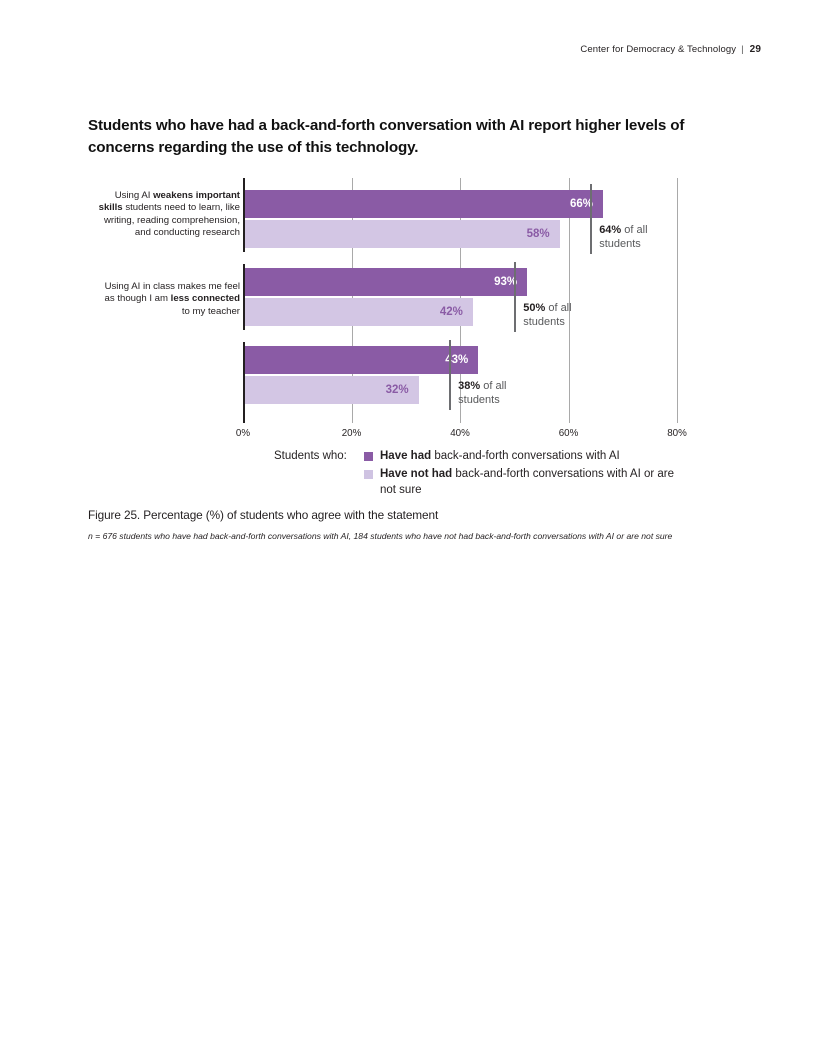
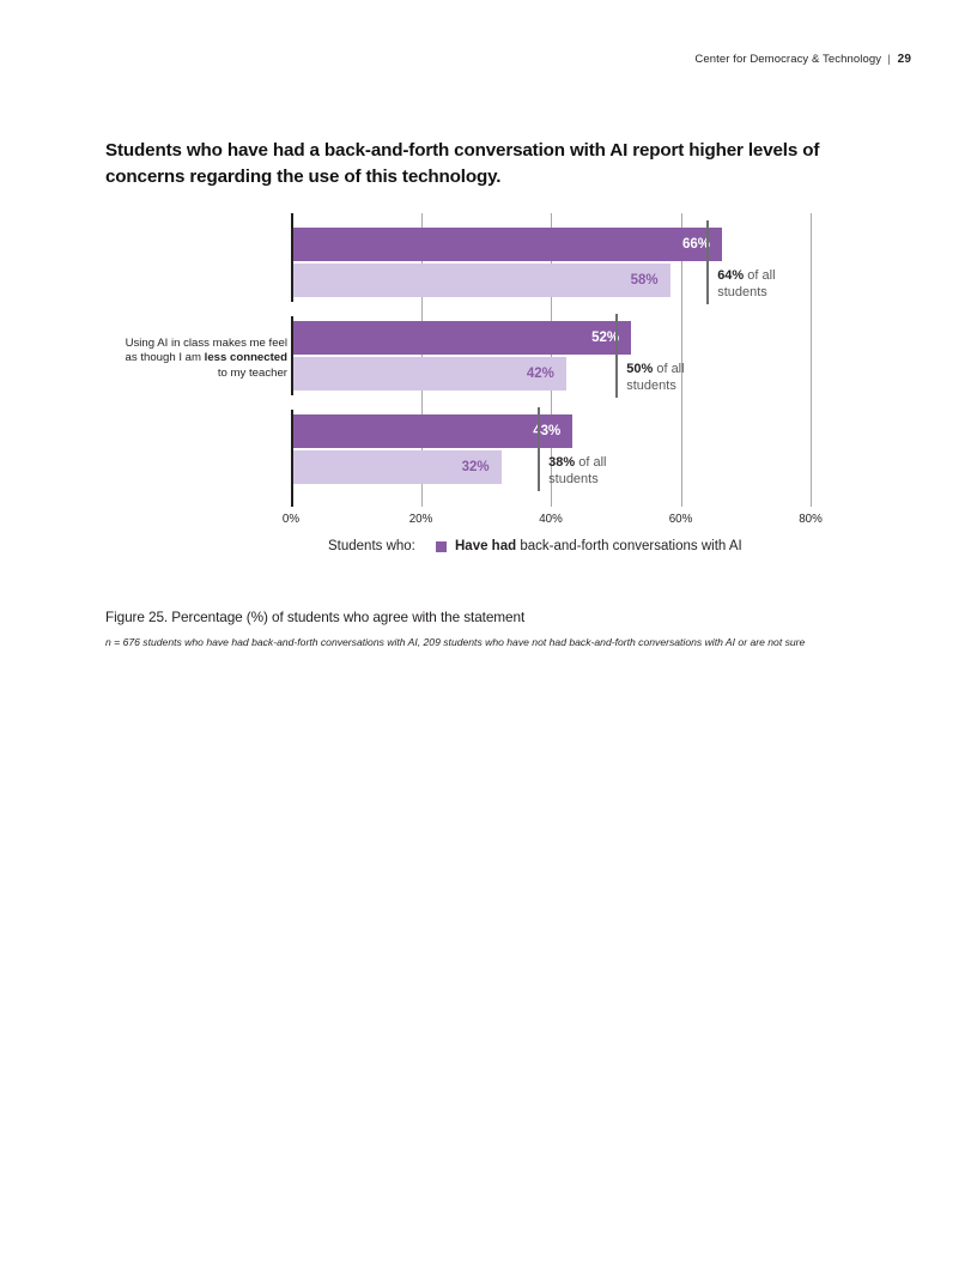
  Center for Democracy & Technology | 29
  Students who have had a back-and-forth conversation with AI report higher levels of concerns regarding the use of this technology.
- Using AI weakens important
- skills students need to learn, like
- writing, reading comprehension,
- and conducting research
  Using AI in class makes me feel
  as though I am less connected
  to my teacher
  66%
  58%
- 93%
+ 52%
  42%
  32%
  64% of all students
  50% of all students
  38% of all students
  0%
  20%
  40%
  60%
  80%
  Students who:
  Have had back-and-forth conversations with AI
- Have not had back-and-forth conversations with AI or are not sure
  Figure 25. Percentage (%) of students who agree with the statement
- n = 676 students who have had back-and-forth conversations with AI, 184 students who have not had back-and-forth conversations with AI or are not sure
+ n = 676 students who have had back-and-forth conversations with AI, 209 students who have not had back-and-forth conversations with AI or are not sure
